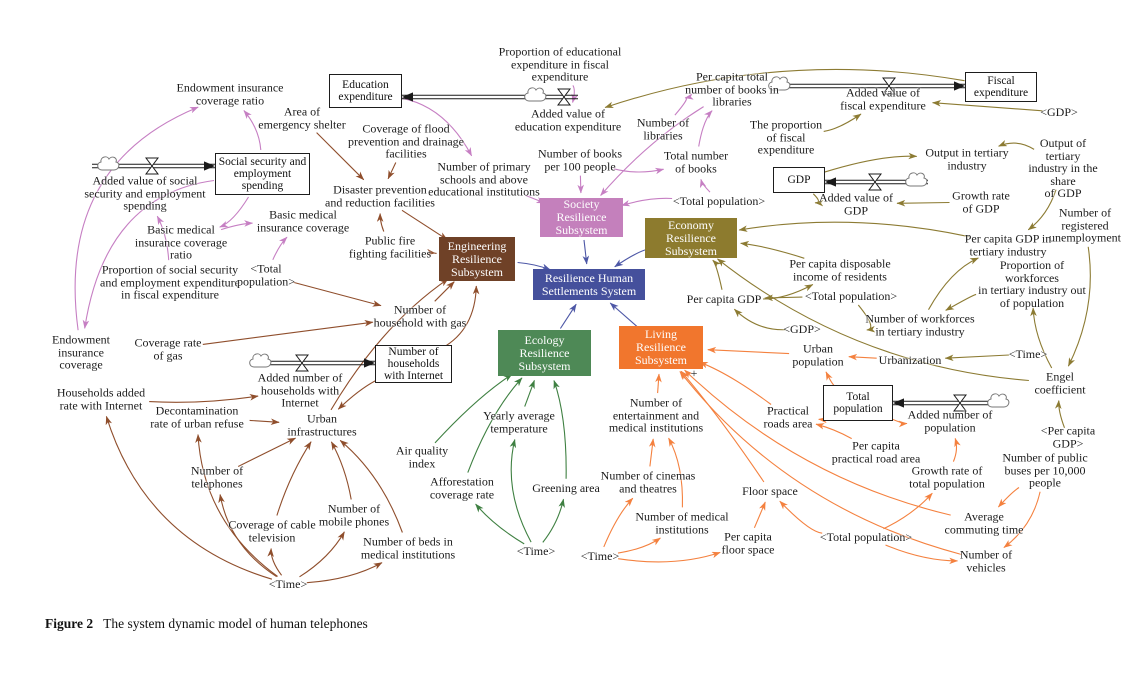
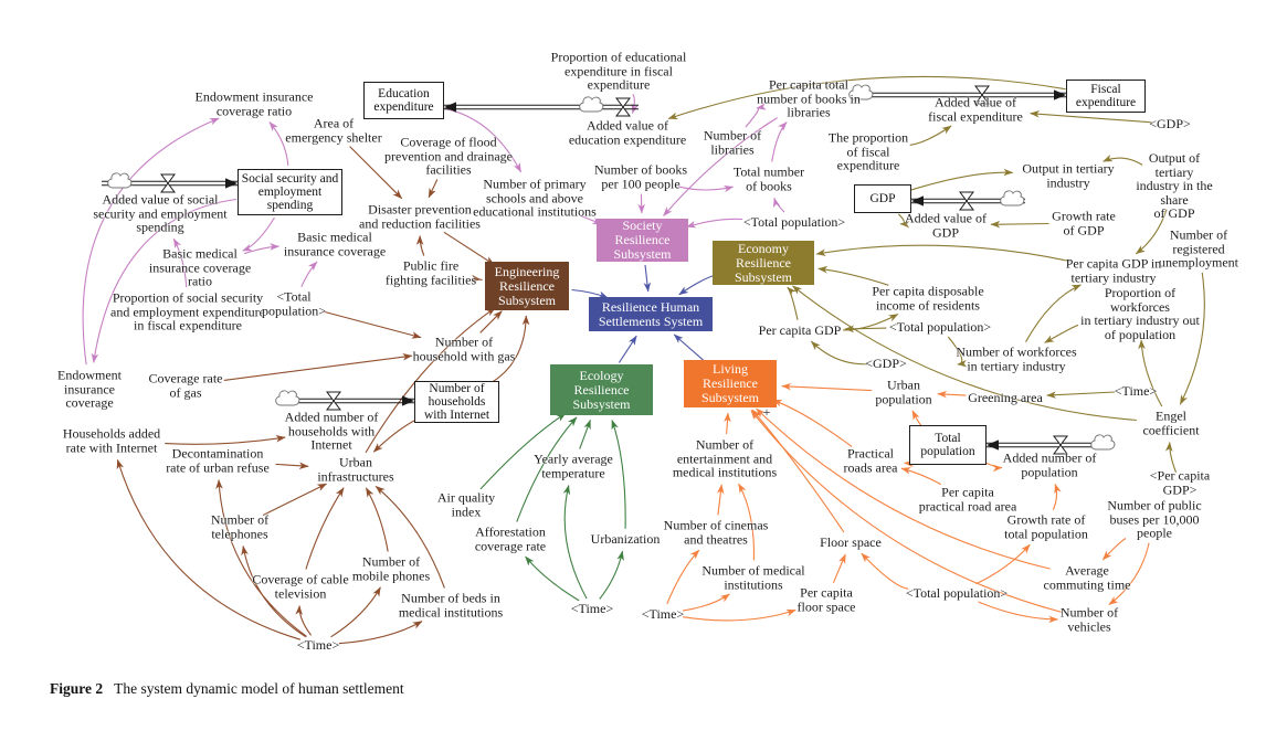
  Endowment insurance
  coverage ratio
  Proportion of educational
  expenditure in fiscal
  expenditure
  Added value of
  education expenditure
  Per capita total
  number of books in
  libraries
  Number of
  libraries
  The proportion
  of fiscal
  expenditure
  Added value of
  fiscal expenditure
  <GDP>
  Area of
  emergency shelter
  Coverage of flood
  prevention and drainage
  facilities
  Number of primary
  schools and above
  educational institutions
  Number of books
  per 100 people
  Total number
  of books
  Output in tertiary
  industry
  Output of tertiary
  industry in the share
  of GDP
  Added value of social
  security and employment
  spending
  Growth rate
  of GDP
  Added value of
  GDP
  Disaster prevention
  and reduction facilities
  Basic medical
  insurance coverage
  Basic medical
  insurance coverage
  ratio
  Number of
  registered
  unemployment
  <Total population>
  Public fire
  fighting facilities
  Per capita disposable
  income of residents
  Per capita GDP in
  tertiary industry
  Proportion of social security
  and employment expenditure
  in fiscal expenditure
  <Total
  population>
  Proportion of workforces
  in tertiary industry out
  of population
  Per capita GDP
  <Total population>
  Number of
  household with gas
  Number of workforces
  in tertiary industry
  <GDP>
  Endowment
  insurance
  coverage
  Coverage rate
  of gas
  Urban
  population
- Urbanization
+ Greening area
  <Time>
  Added number of
  households with
  Internet
  Engel
  coefficient
  Households added
  rate with Internet
  Decontamination
  rate of urban refuse
  Urban
  infrastructures
  Added number of
  population
  Yearly average
  temperature
  Number of
  entertainment and
  medical institutions
  Practical
  roads area
  Per capita
  practical road area
  <Per capita GDP>
  Air quality
  index
  Number of public
  buses per 10,000
  people
  Growth rate of
  total population
  Number of
  telephones
  Afforestation
  coverage rate
- Greening area
+ Urbanization
  Number of cinemas
  and theatres
  Floor space
  Average
  commuting time
  Number of medical
  institutions
  Coverage of cable
  television
  Number of
  mobile phones
  Per capita
  floor space
  <Total population>
  Number of beds in
  medical institutions
  Number of
  vehicles
  <Time>
  <Time>
  <Time>
  +
  Education
  expenditure
  Social security and
  employment
  spending
  Fiscal
  expenditure
  GDP
  Number of
  households
  with Internet
  Total
  population
  Society
  Resilience
  Subsystem
  Economy
  Resilience
  Subsystem
  Engineering
  Resilience
  Subsystem
  Resilience Human
  Settlements System
  Ecology
  Resilience
  Subsystem
  Living
  Resilience
  Subsystem
- Figure 2 The system dynamic model of human telephones
+ Figure 2 The system dynamic model of human settlement
